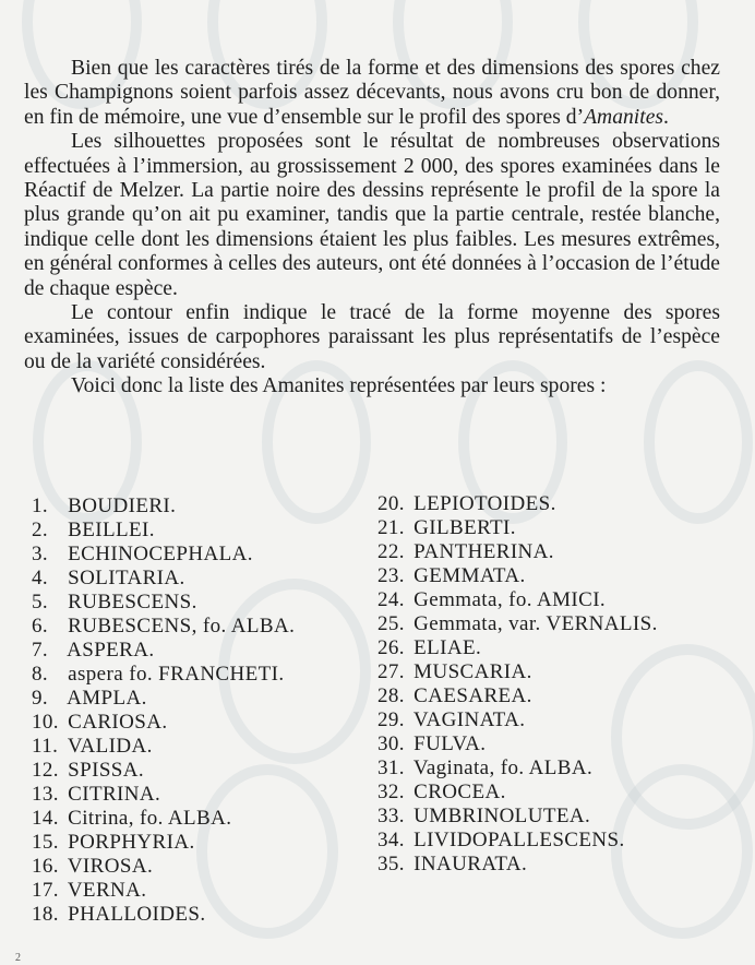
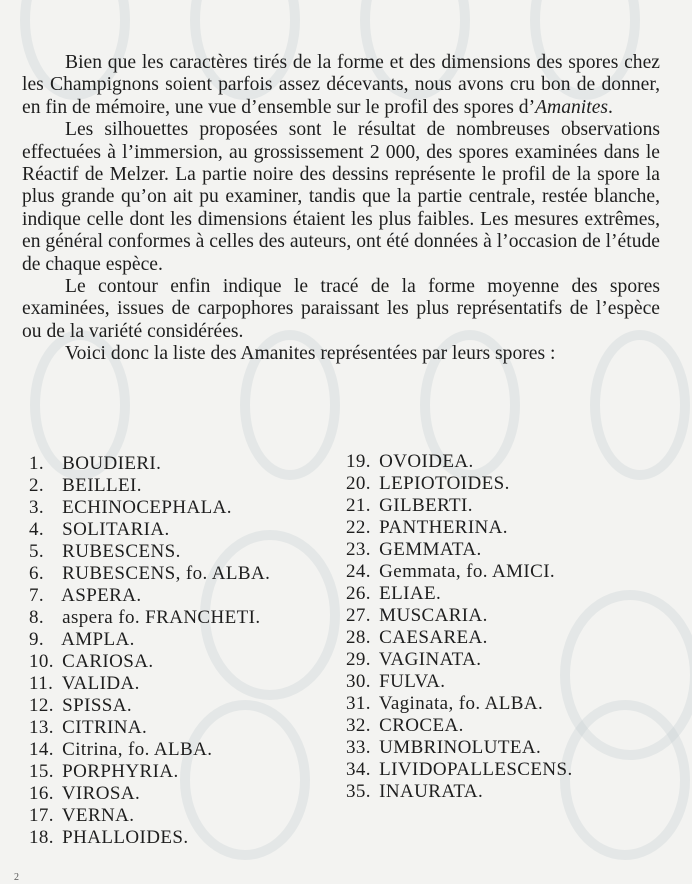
  Bien que les caractères tirés de la forme et des dimensions des spores chez les Champignons soient parfois assez décevants, nous avons cru bon de donner, en fin de mémoire, une vue d’ensemble sur le profil des spores d’Amanites.
  Les silhouettes proposées sont le résultat de nombreuses observations effectuées à l’immersion, au grossissement 2 000, des spores examinées dans le Réactif de Melzer. La partie noire des dessins représente le profil de la spore la plus grande qu’on ait pu examiner, tandis que la partie centrale, restée blanche, indique celle dont les dimensions étaient les plus faibles. Les mesures extrêmes, en général conformes à celles des auteurs, ont été données à l’occasion de l’étude de chaque espèce.
  Le contour enfin indique le tracé de la forme moyenne des spores examinées, issues de carpophores paraissant les plus représentatifs de l’espèce ou de la variété considérées.
  Voici donc la liste des Amanites représentées par leurs spores :
  1. BOUDIERI.
  2. BEILLEI.
  3. ECHINOCEPHALA.
  4. SOLITARIA.
  5. RUBESCENS.
  6. RUBESCENS, fo. ALBA.
  7. ASPERA.
  8. aspera fo. FRANCHETI.
  9. AMPLA.
  10. CARIOSA.
  11. VALIDA.
  12. SPISSA.
  13. CITRINA.
  14. Citrina, fo. ALBA.
  15. PORPHYRIA.
  16. VIROSA.
  17. VERNA.
  18. PHALLOIDES.
+ 19. OVOIDEA.
  20. LEPIOTOIDES.
  21. GILBERTI.
  22. PANTHERINA.
  23. GEMMATA.
  24. Gemmata, fo. AMICI.
- 25. Gemmata, var. VERNALIS.
  26. ELIAE.
  27. MUSCARIA.
  28. CAESAREA.
  29. VAGINATA.
  30. FULVA.
  31. Vaginata, fo. ALBA.
  32. CROCEA.
  33. UMBRINOLUTEA.
  34. LIVIDOPALLESCENS.
  35. INAURATA.
  2
